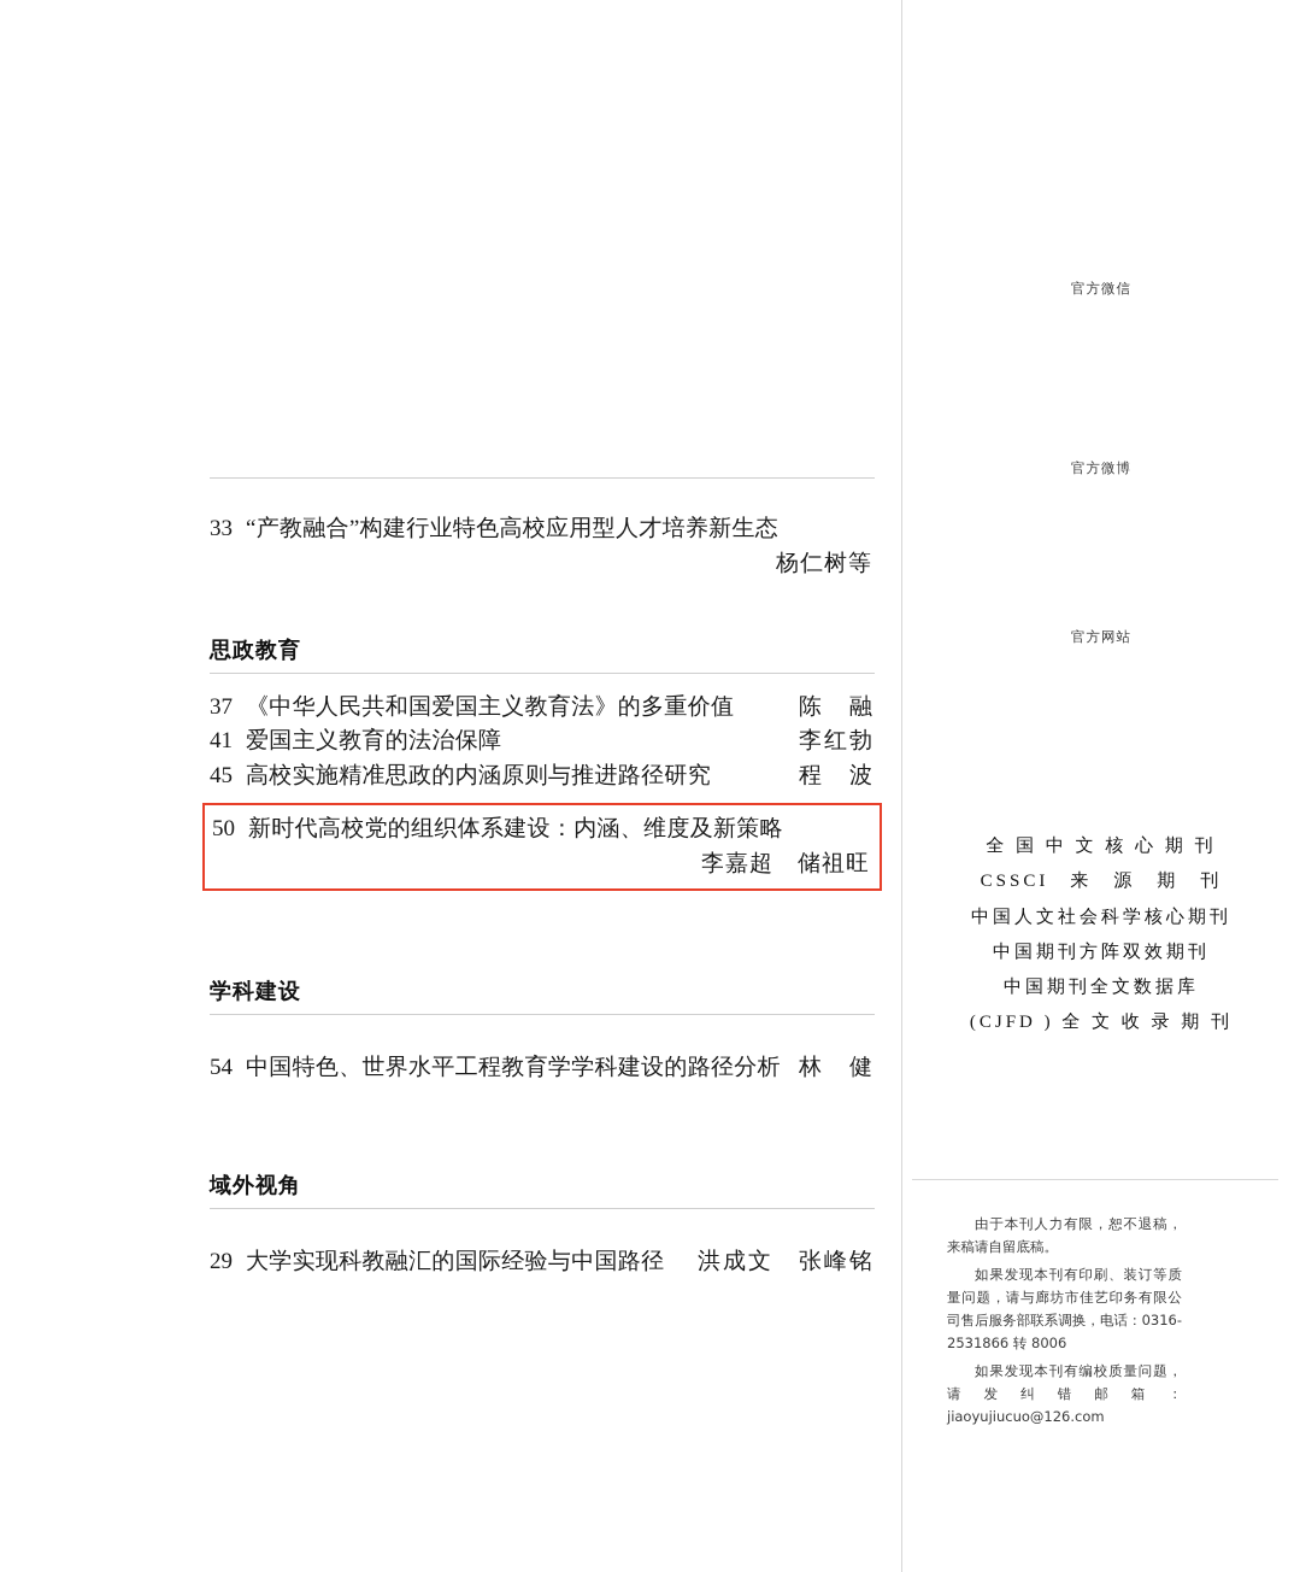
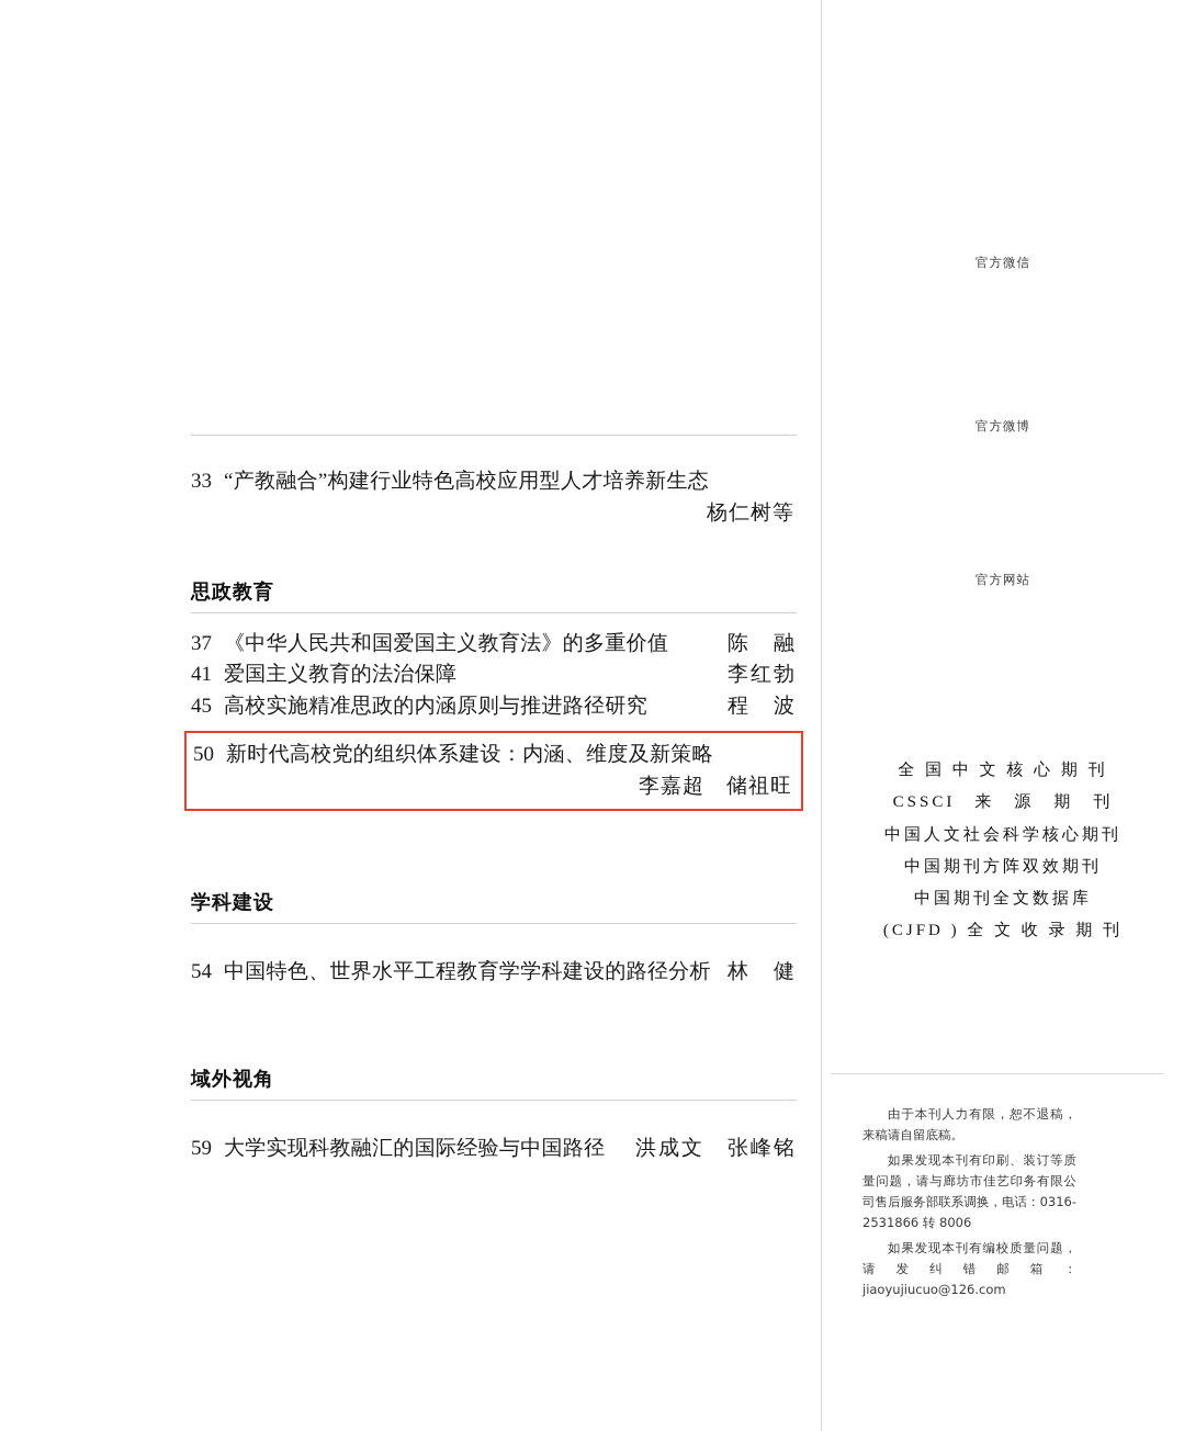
  33
  “产教融合”构建行业特色高校应用型人才培养新生态
  杨仁树等
  思政教育
  37
  《中华人民共和国爱国主义教育法》的多重价值
  陈 融
  41
  爱国主义教育的法治保障
  李红勃
  45
  高校实施精准思政的内涵原则与推进路径研究
  程 波
  50
  新时代高校党的组织体系建设：内涵、维度及新策略
  李嘉超 储祖旺
  学科建设
  54
  中国特色、世界水平工程教育学学科建设的路径分析
  林 健
  域外视角
- 29
+ 59
  大学实现科教融汇的国际经验与中国路径
  洪成文 张峰铭
  官方微信
  官方微博
  官方网站
  全 国 中 文 核 心 期 刊
  CSSCI 来 源 期 刊
  中国人文社会科学核心期刊
  中国期刊方阵双效期刊
  中国期刊全文数据库
  (CJFD ) 全 文 收 录 期 刊
  由于本刊人力有限，恕不退稿，来稿请自留底稿。
  如果发现本刊有印刷、装订等质量问题，请与廊坊市佳艺印务有限公司售后服务部联系调换，电话：0316-2531866 转 8006
  如果发现本刊有编校质量问题，请发纠错邮箱：jiaoyujiucuo@126.com
